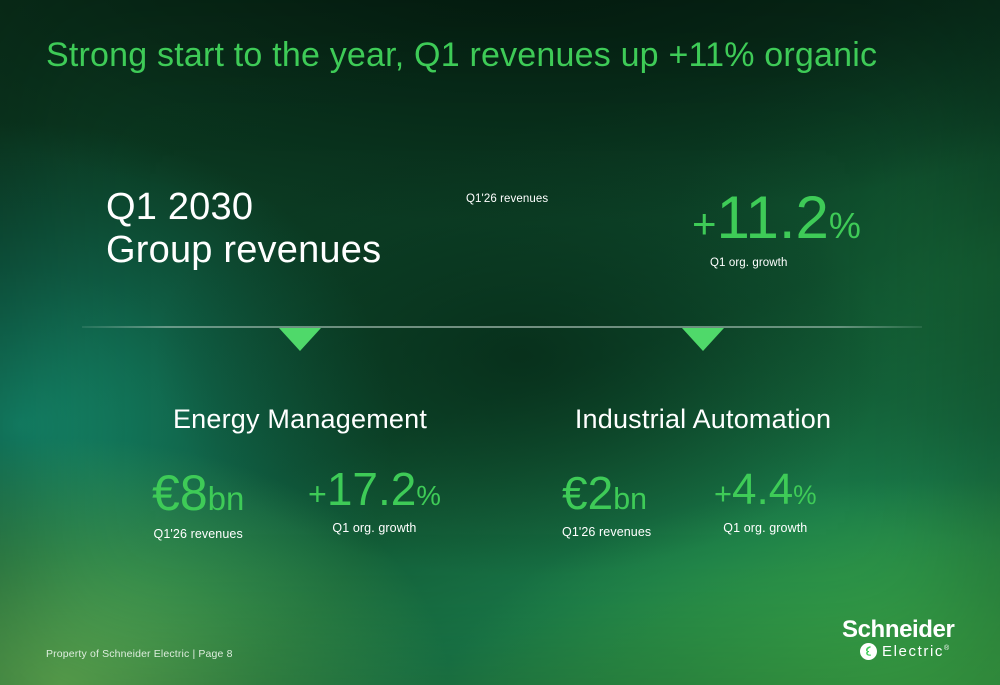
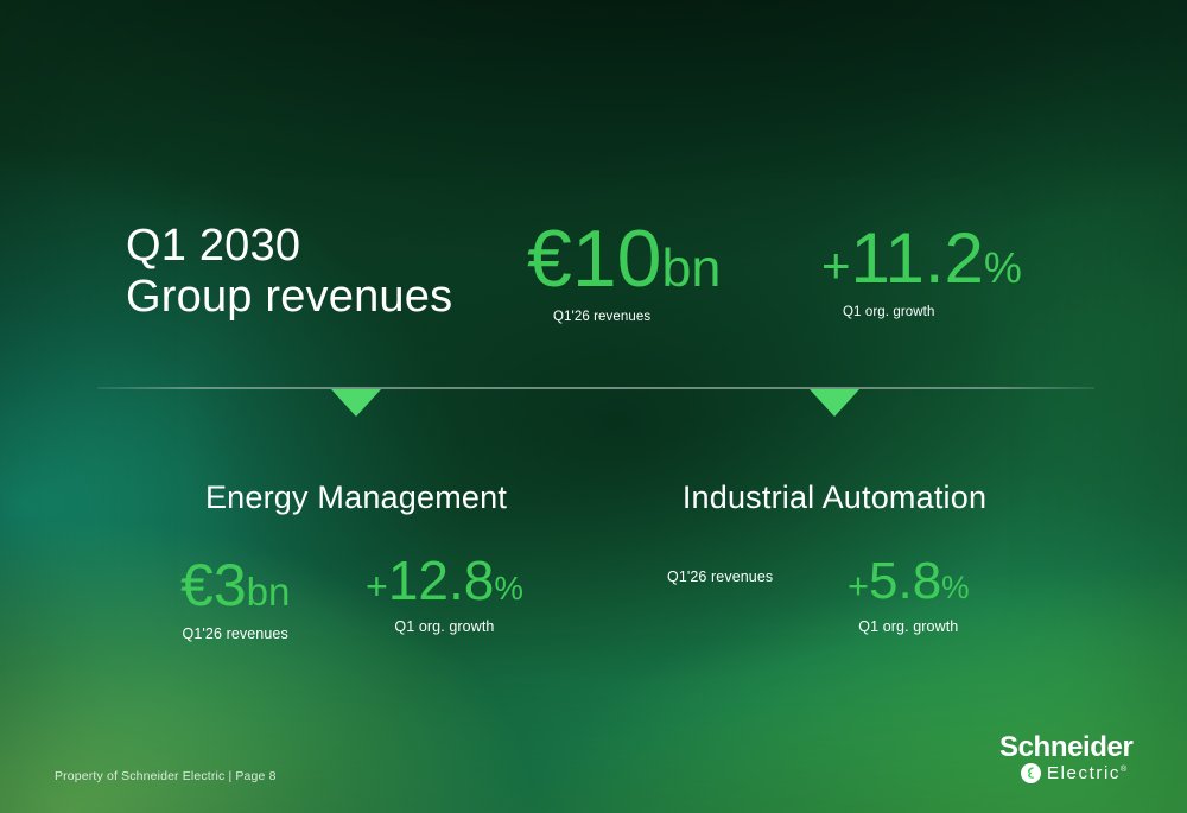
- Strong start to the year, Q1 revenues up +11% organic
  Q1 2030
  Group revenues
+ €10bn
  Q1'26 revenues
  +11.2%
  Q1 org. growth
  Energy Management
- €8bn
+ €3bn
  Q1'26 revenues
- +17.2%
+ +12.8%
  Q1 org. growth
  Industrial Automation
- €2bn
  Q1'26 revenues
- +4.4%
+ +5.8%
  Q1 org. growth
  Property of Schneider Electric | Page 8
  Schneider
  Electric
